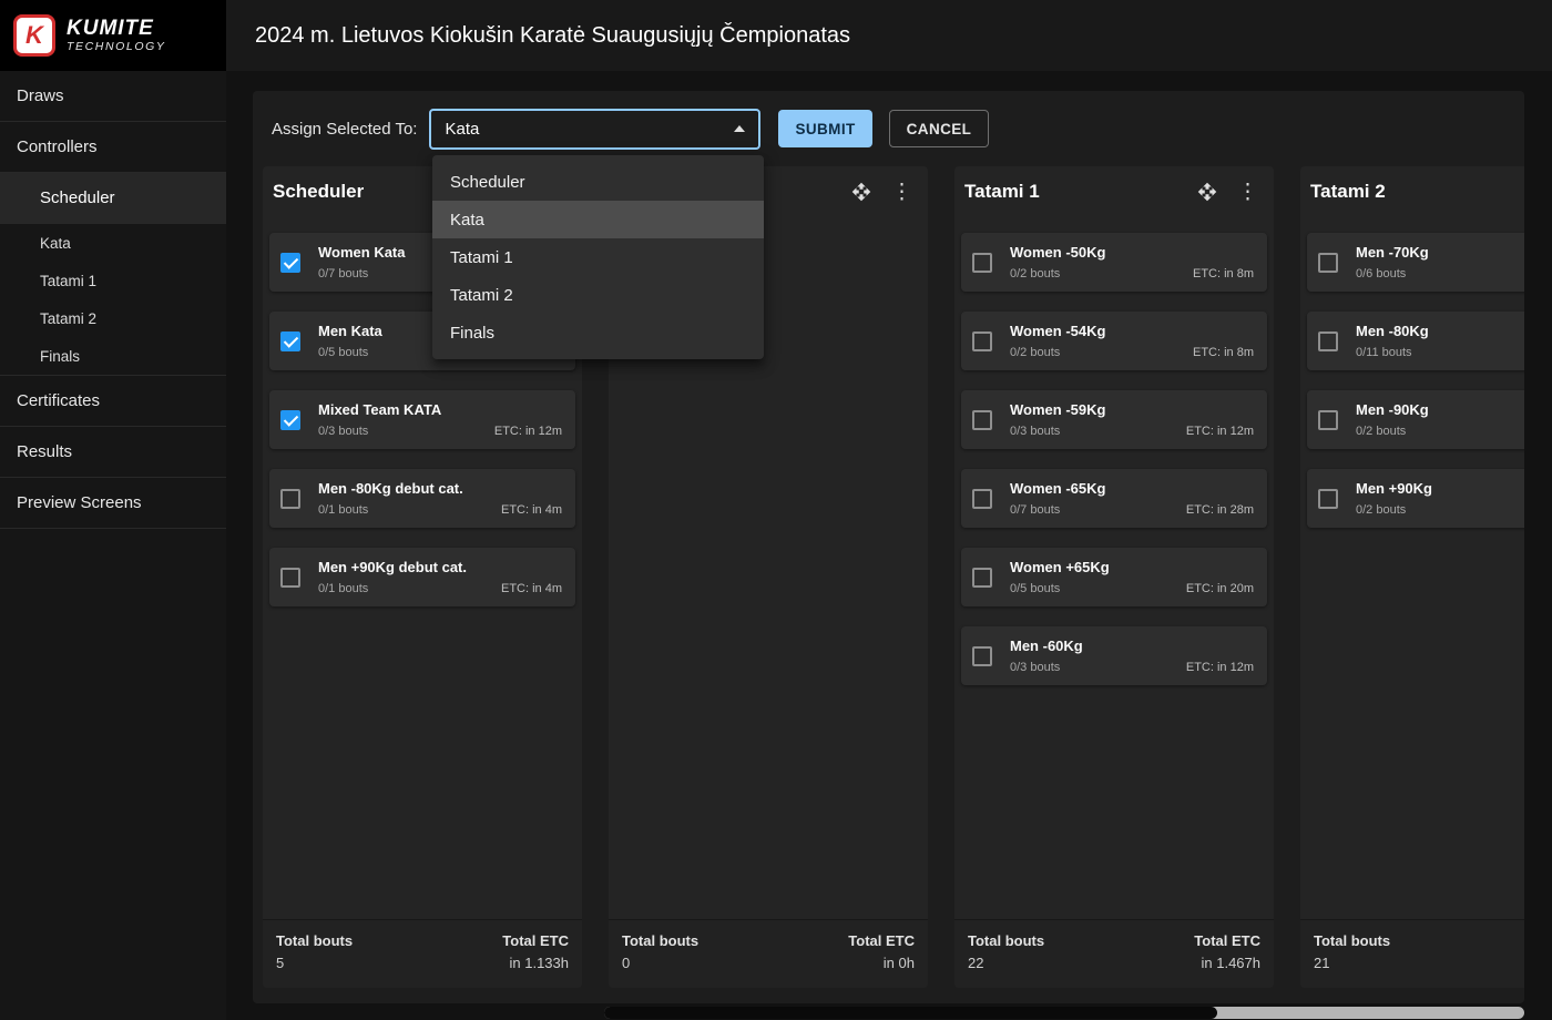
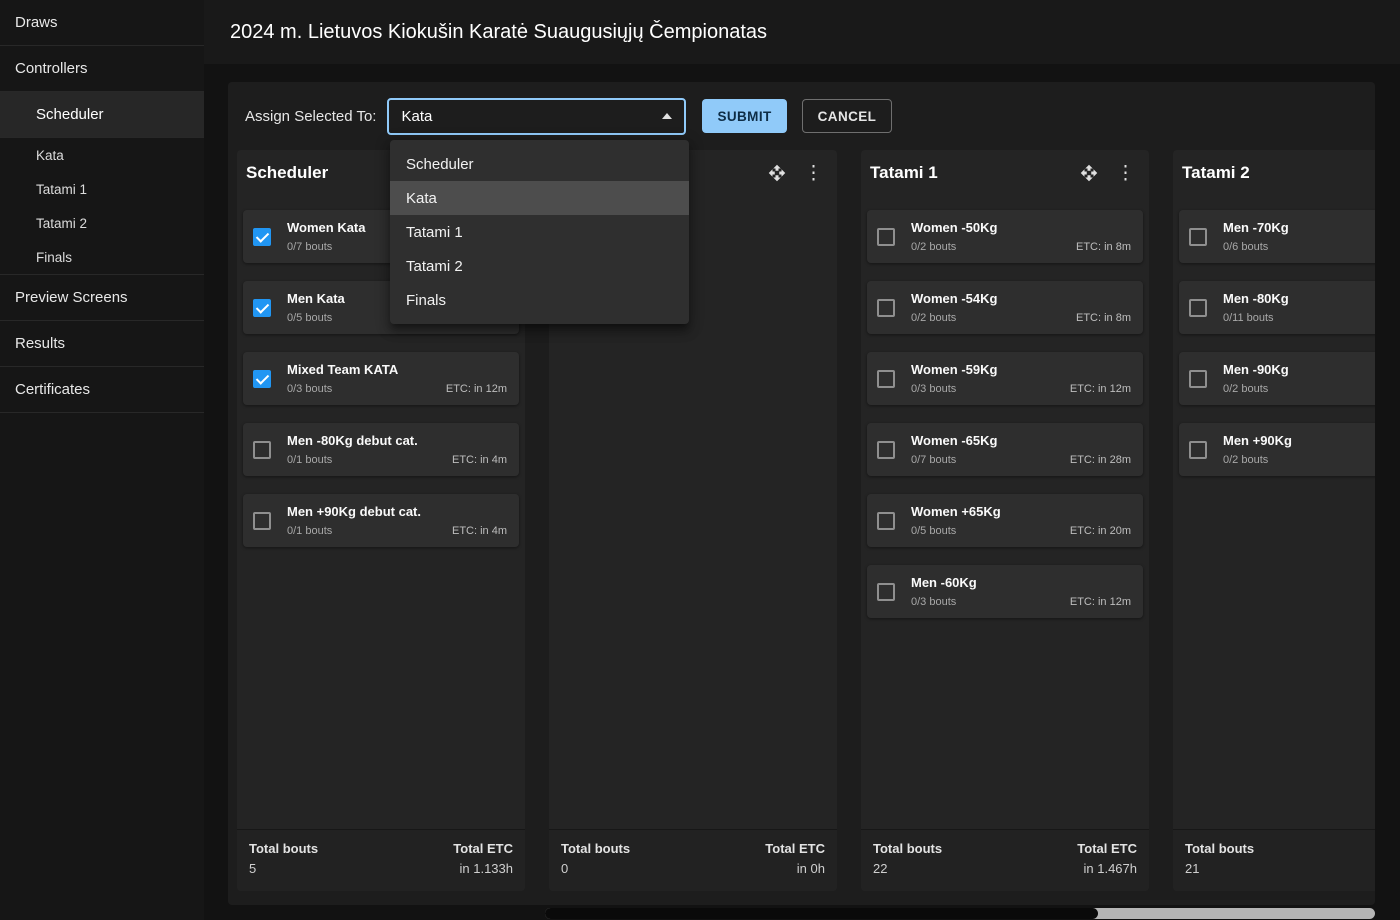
- K
- KUMITE
- TECHNOLOGY
  Draws
  Controllers
  Scheduler
  Kata
  Tatami 1
  Tatami 2
  Finals
- Certificates
+ Preview Screens
  Results
- Preview Screens
+ Certificates
  2024 m. Lietuvos Kiokušin Karatė Suaugusiųjų Čempionatas
  Assign Selected To:
  Kata
  SUBMIT
  CANCEL
  Scheduler
  Women Kata
  0/7 bouts
  Men Kata
  0/5 bouts
  Mixed Team KATA
  0/3 bouts
  ETC: in 12m
  Men -80Kg debut cat.
  0/1 bouts
  ETC: in 4m
  Men +90Kg debut cat.
  0/1 bouts
  ETC: in 4m
  Total bouts
  5
  Total ETC
  in 1.133h
  ⋮
  Total bouts
  0
  Total ETC
  in 0h
  Tatami 1
  ⋮
  Women -50Kg
  0/2 bouts
  ETC: in 8m
  Women -54Kg
  0/2 bouts
  ETC: in 8m
  Women -59Kg
  0/3 bouts
  ETC: in 12m
  Women -65Kg
  0/7 bouts
  ETC: in 28m
  Women +65Kg
  0/5 bouts
  ETC: in 20m
  Men -60Kg
  0/3 bouts
  ETC: in 12m
  Total bouts
  22
  Total ETC
  in 1.467h
  Tatami 2
  Men -70Kg
  0/6 bouts
  Men -80Kg
  0/11 bouts
  Men -90Kg
  0/2 bouts
  Men +90Kg
  0/2 bouts
  Total bouts
  21
  Scheduler
  Kata
  Tatami 1
  Tatami 2
  Finals
